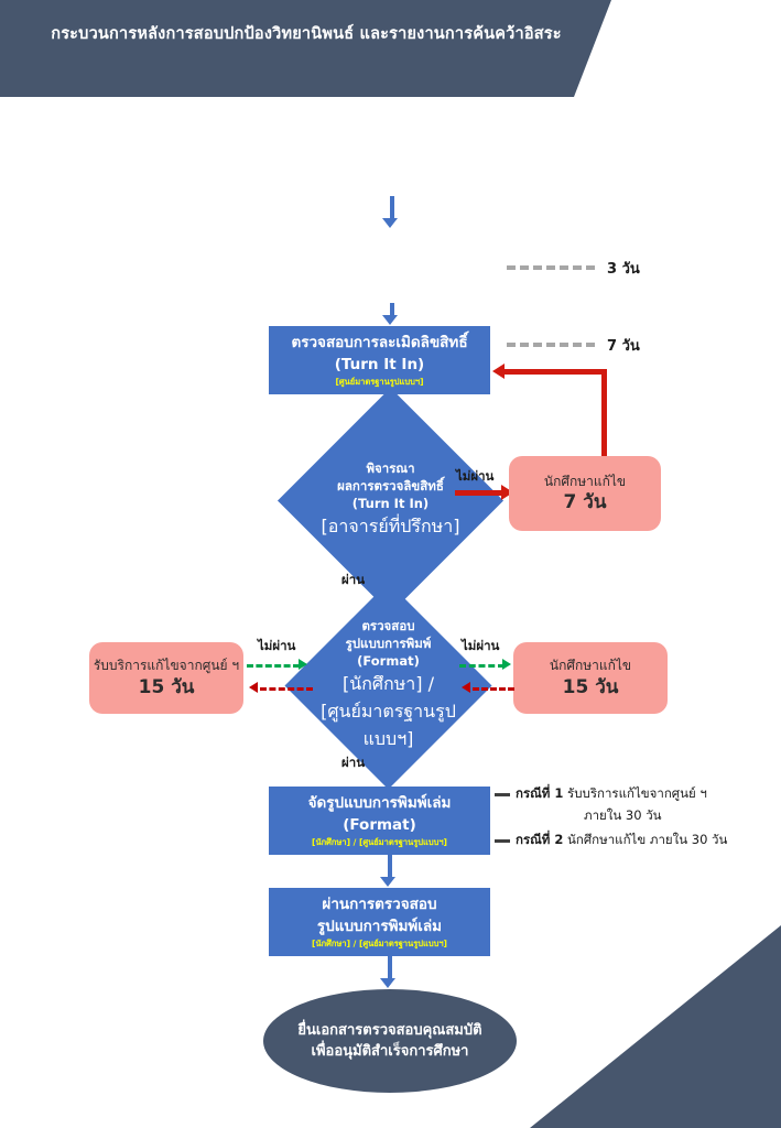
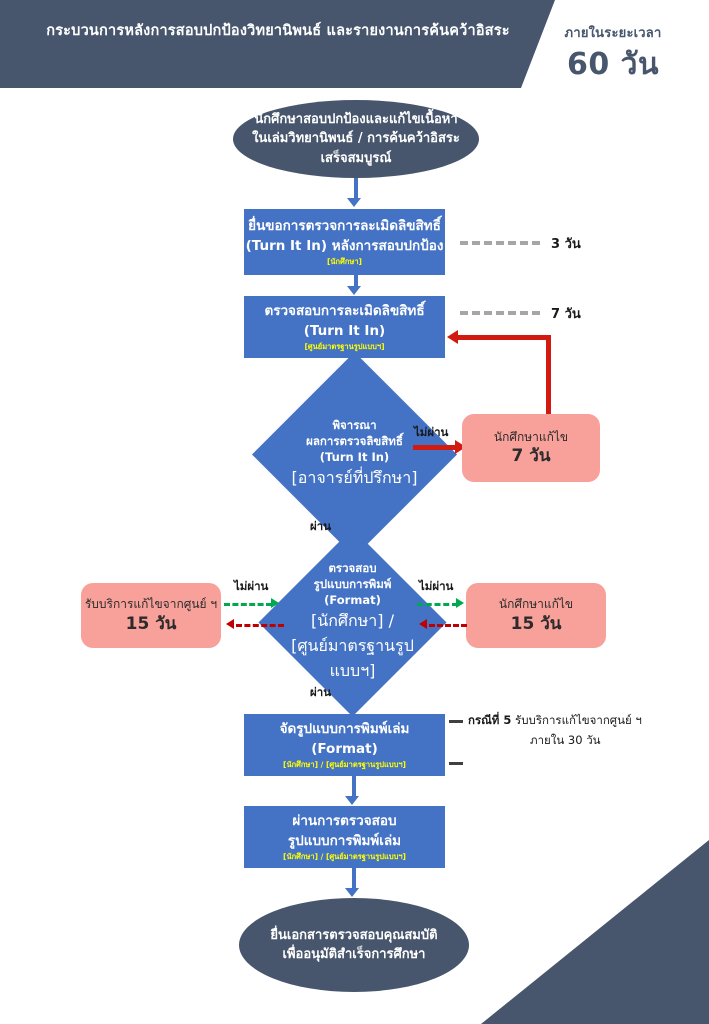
  กระบวนการหลังการสอบปกป้องวิทยานิพนธ์ และรายงานการค้นคว้าอิสระ
+ ภายในระยะเวลา
+ 60 วัน
+ นักศึกษาสอบปกป้องและแก้ไขเนื้อหา
+ ในเล่มวิทยานิพนธ์ / การค้นคว้าอิสระ
+ เสร็จสมบูรณ์
+ ยื่นขอการตรวจการละเมิดลิขสิทธิ์
+ (Turn It In) หลังการสอบปกป้อง
+ [นักศึกษา]
  3 วัน
  ตรวจสอบการละเมิดลิขสิทธิ์
  (Turn It In)
  [ศูนย์มาตรฐานรูปแบบฯ]
  7 วัน
  พิจารณา
  ผลการตรวจลิขสิทธิ์
  (Turn It In)
  [อาจารย์ที่ปรึกษา]
  ไม่ผ่าน
  นักศึกษาแก้ไข
  7 วัน
  ผ่าน
  ตรวจสอบ
  รูปแบบการพิมพ์
  (Format)
  [นักศึกษา] /
  [ศูนย์มาตรฐานรูปแบบฯ]
  รับบริการแก้ไขจากศูนย์ ฯ
  15 วัน
  ไม่ผ่าน
  นักศึกษาแก้ไข
  15 วัน
  ไม่ผ่าน
  ผ่าน
  จัดรูปแบบการพิมพ์เล่ม
  (Format)
  [นักศึกษา] / [ศูนย์มาตรฐานรูปแบบฯ]
- กรณีที่ 1 รับบริการแก้ไขจากศูนย์ ฯ
+ กรณีที่ 5 รับบริการแก้ไขจากศูนย์ ฯ
  ภายใน 30 วัน
- กรณีที่ 2 นักศึกษาแก้ไข ภายใน 30 วัน
  ผ่านการตรวจสอบ
  รูปแบบการพิมพ์เล่ม
  [นักศึกษา] / [ศูนย์มาตรฐานรูปแบบฯ]
  ยื่นเอกสารตรวจสอบคุณสมบัติ
  เพื่ออนุมัติสำเร็จการศึกษา
